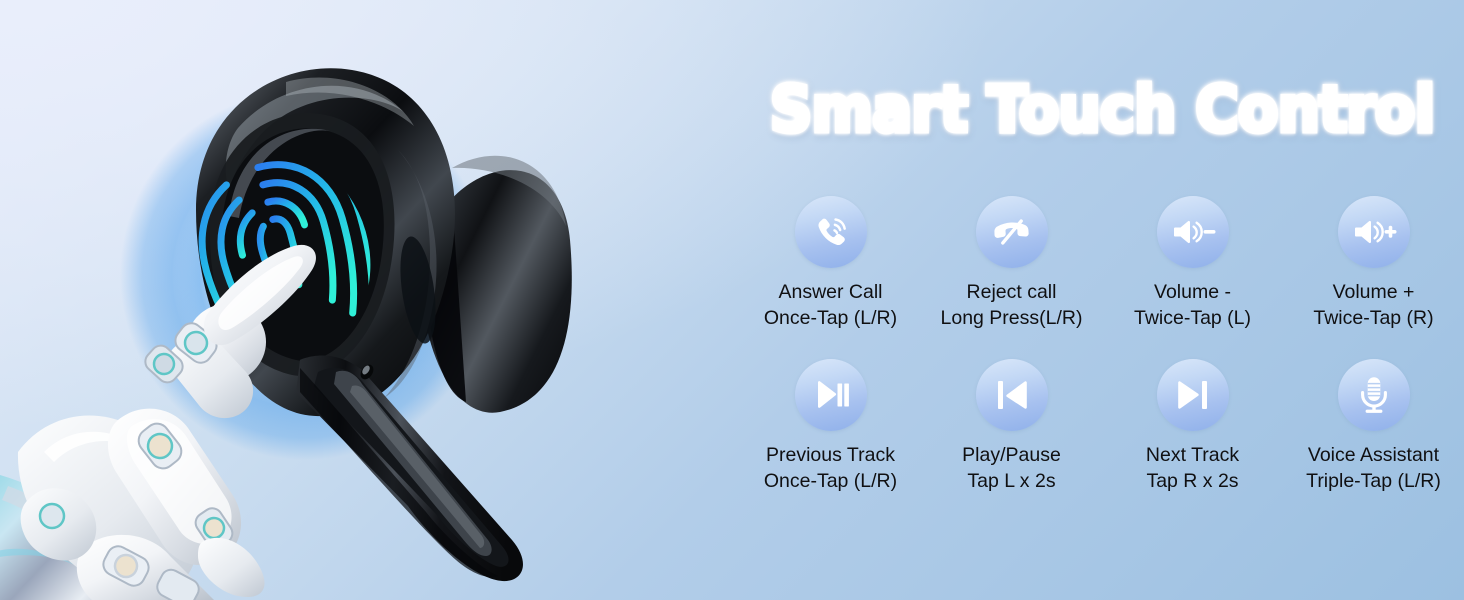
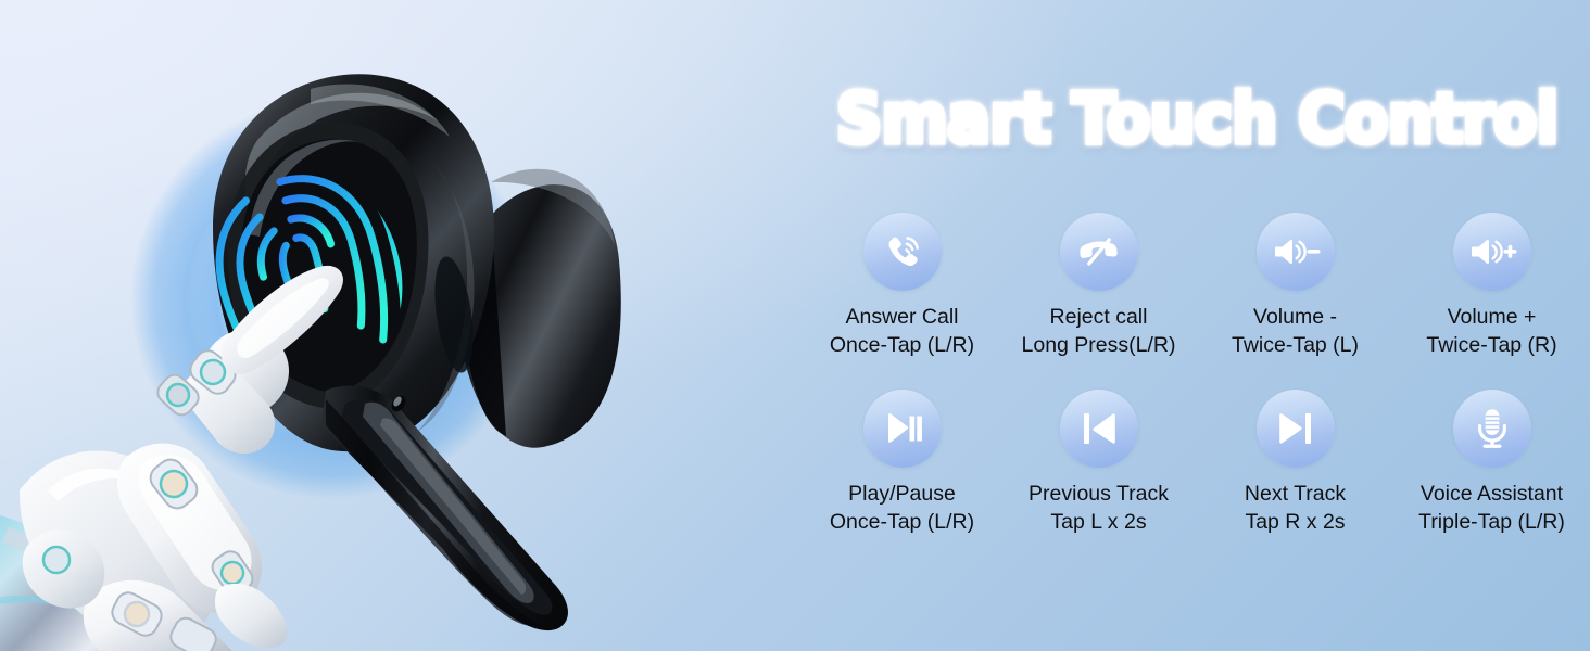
  Smart Touch Control
  Answer Call
  Once-Tap (L/R)
  Reject call
  Long Press(L/R)
  Volume -
  Twice-Tap (L)
  Volume +
  Twice-Tap (R)
- Previous Track
+ Play/Pause
  Once-Tap (L/R)
- Play/Pause
+ Previous Track
  Tap L x 2s
  Next Track
  Tap R x 2s
  Voice Assistant
  Triple-Tap (L/R)
